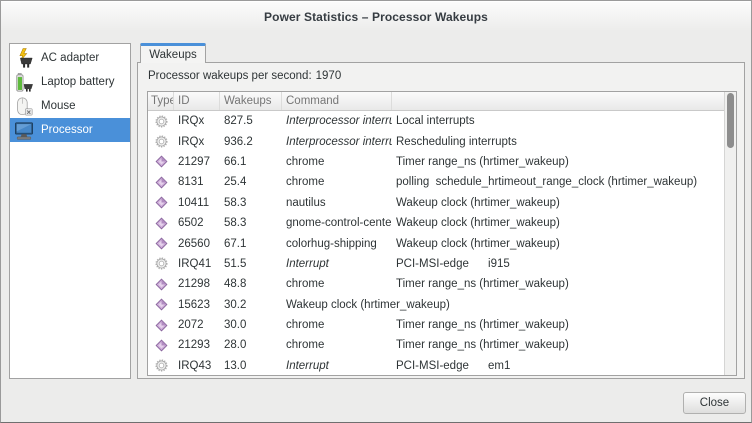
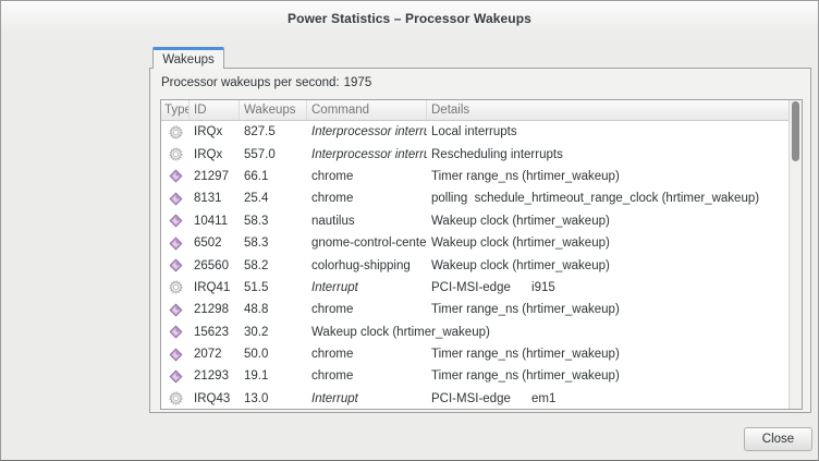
  Power Statistics – Processor Wakeups
- AC adapter
- Laptop battery
- Mouse
- Processor
  Wakeups
  Processor wakeups per second:
- 1970
+ 1975
  Type
  ID
  Wakeups
  Command
+ Details
  IRQx
  827.5
  Interprocessor interr
  Local interrupts
  IRQx
- 936.2
+ 557.0
  Interprocessor interr
  Rescheduling interrupts
  21297
  66.1
  chrome
  Timer range_ns (hrtimer_wakeup)
  8131
  25.4
  chrome
  polling schedule_hrtimeout_range_clock (hrtimer_wakeup)
  10411
  58.3
  nautilus
  Wakeup clock (hrtimer_wakeup)
  6502
  58.3
  gnome-control-cente
  Wakeup clock (hrtimer_wakeup)
  26560
- 67.1
+ 58.2
  colorhug-shipping
  Wakeup clock (hrtimer_wakeup)
  IRQ41
  51.5
  Interrupt
  PCI-MSI-edge i915
  21298
  48.8
  chrome
  Timer range_ns (hrtimer_wakeup)
  15623
  30.2
  Wakeup clock (hrtimer_wakeup)
  2072
- 30.0
+ 50.0
  chrome
  Timer range_ns (hrtimer_wakeup)
  21293
- 28.0
+ 19.1
  chrome
  Timer range_ns (hrtimer_wakeup)
  IRQ43
  13.0
  Interrupt
  PCI-MSI-edge em1
  Close
